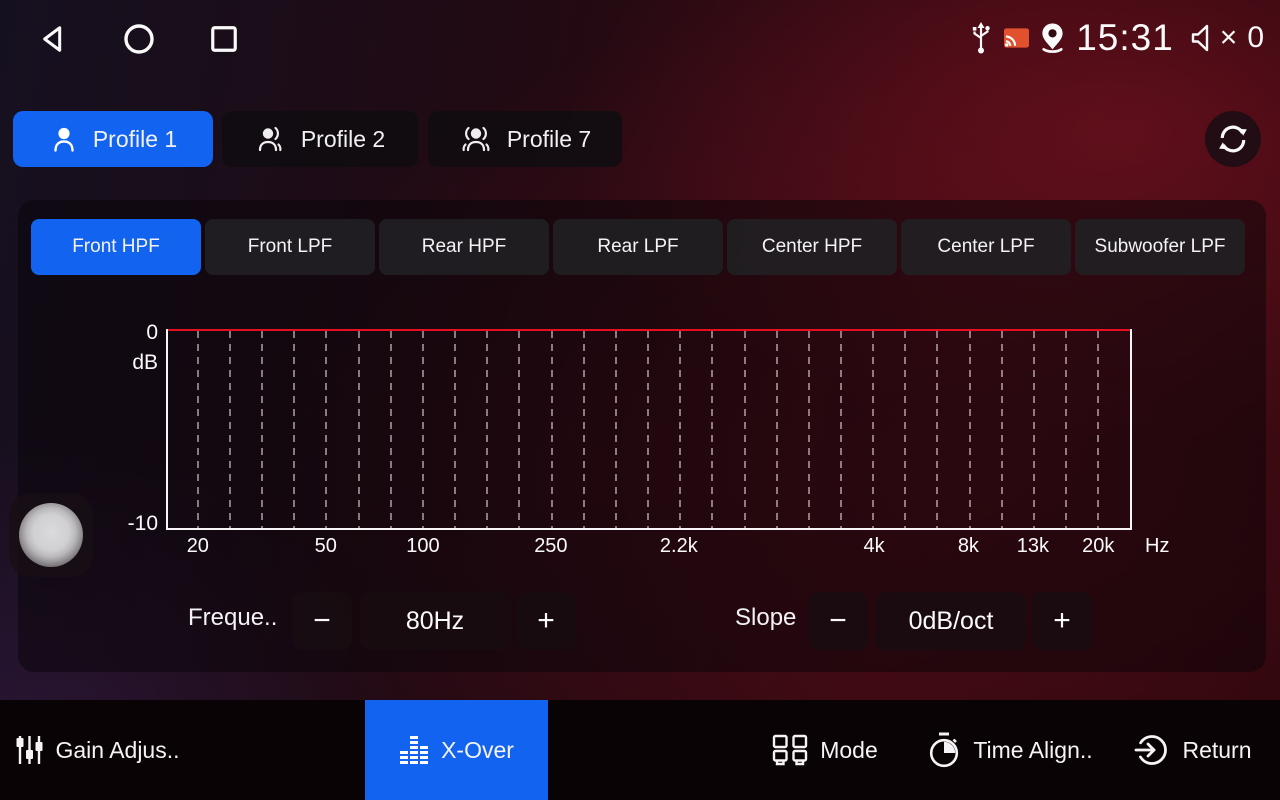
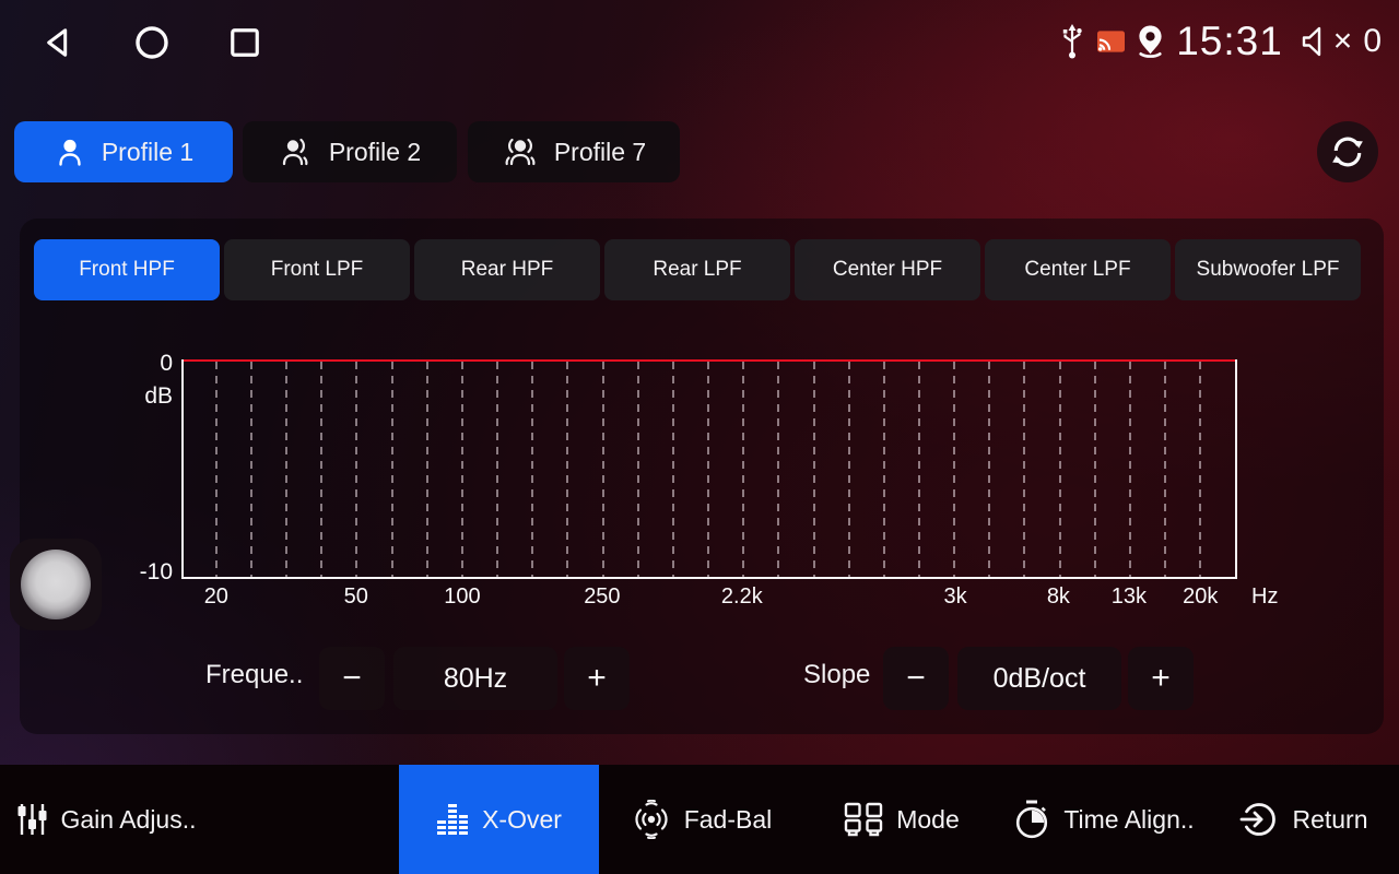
  15:31
  ×
  0
  Profile 1
  Profile 2
  Profile 7
  Front HPF
  Front LPF
  Rear HPF
  Rear LPF
  Center HPF
  Center LPF
  Subwoofer LPF
  0
  dB
  -10
  20
  50
  100
  250
  2.2k
- 4k
+ 3k
  8k
  13k
  20k
  Hz
  Freque..
  −
  80Hz
  +
  Slope
  −
  0dB/oct
  +
  Gain Adjus..
  X-Over
+ Fad-Bal
  Mode
  Time Align..
  Return
